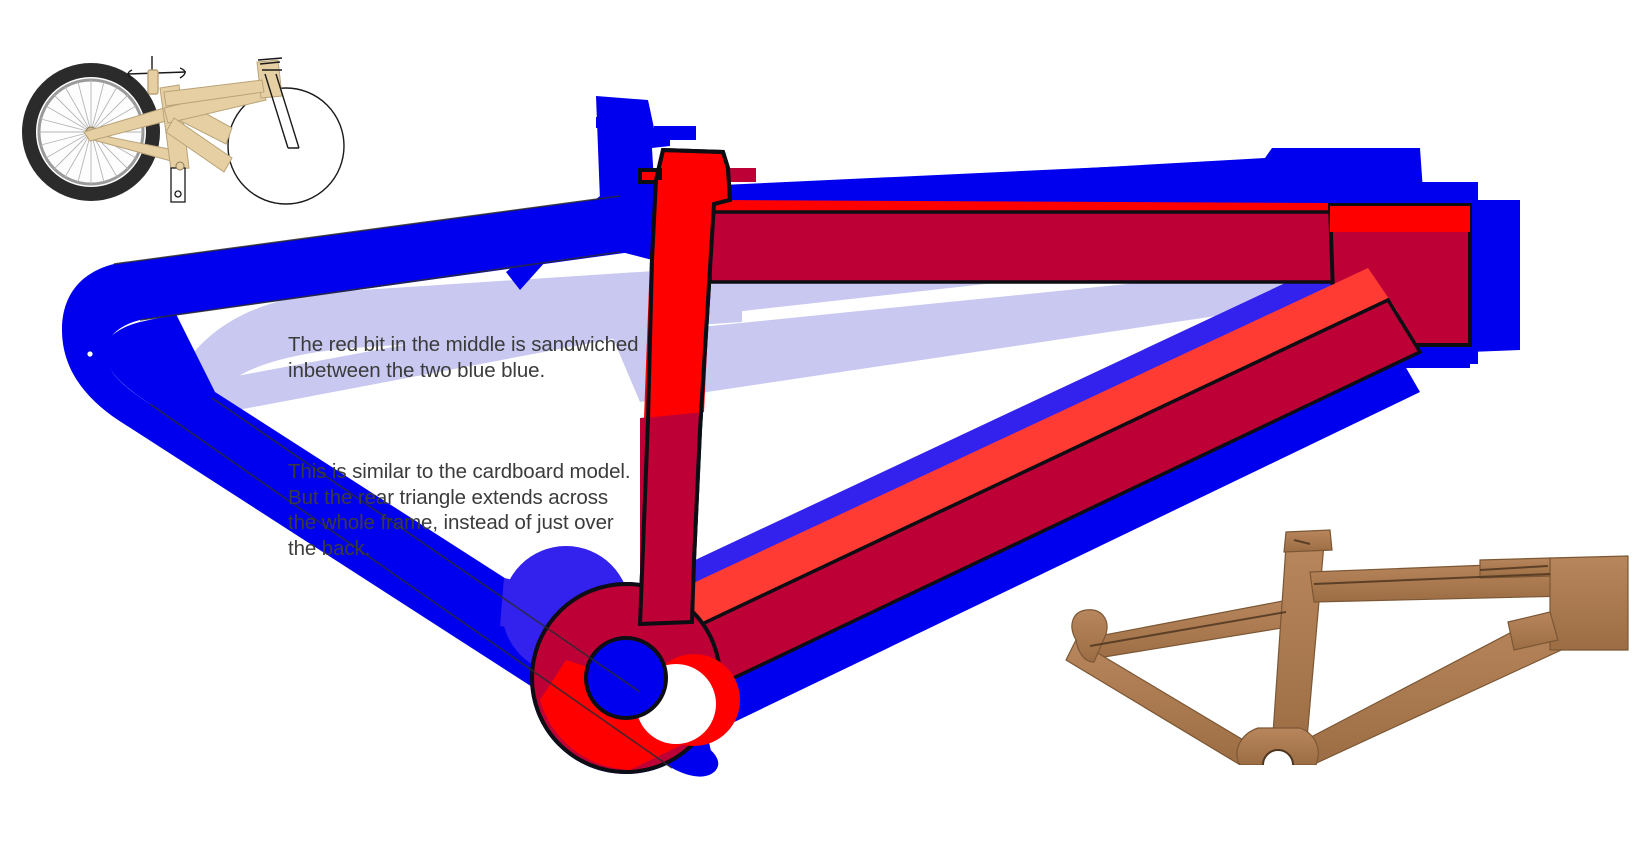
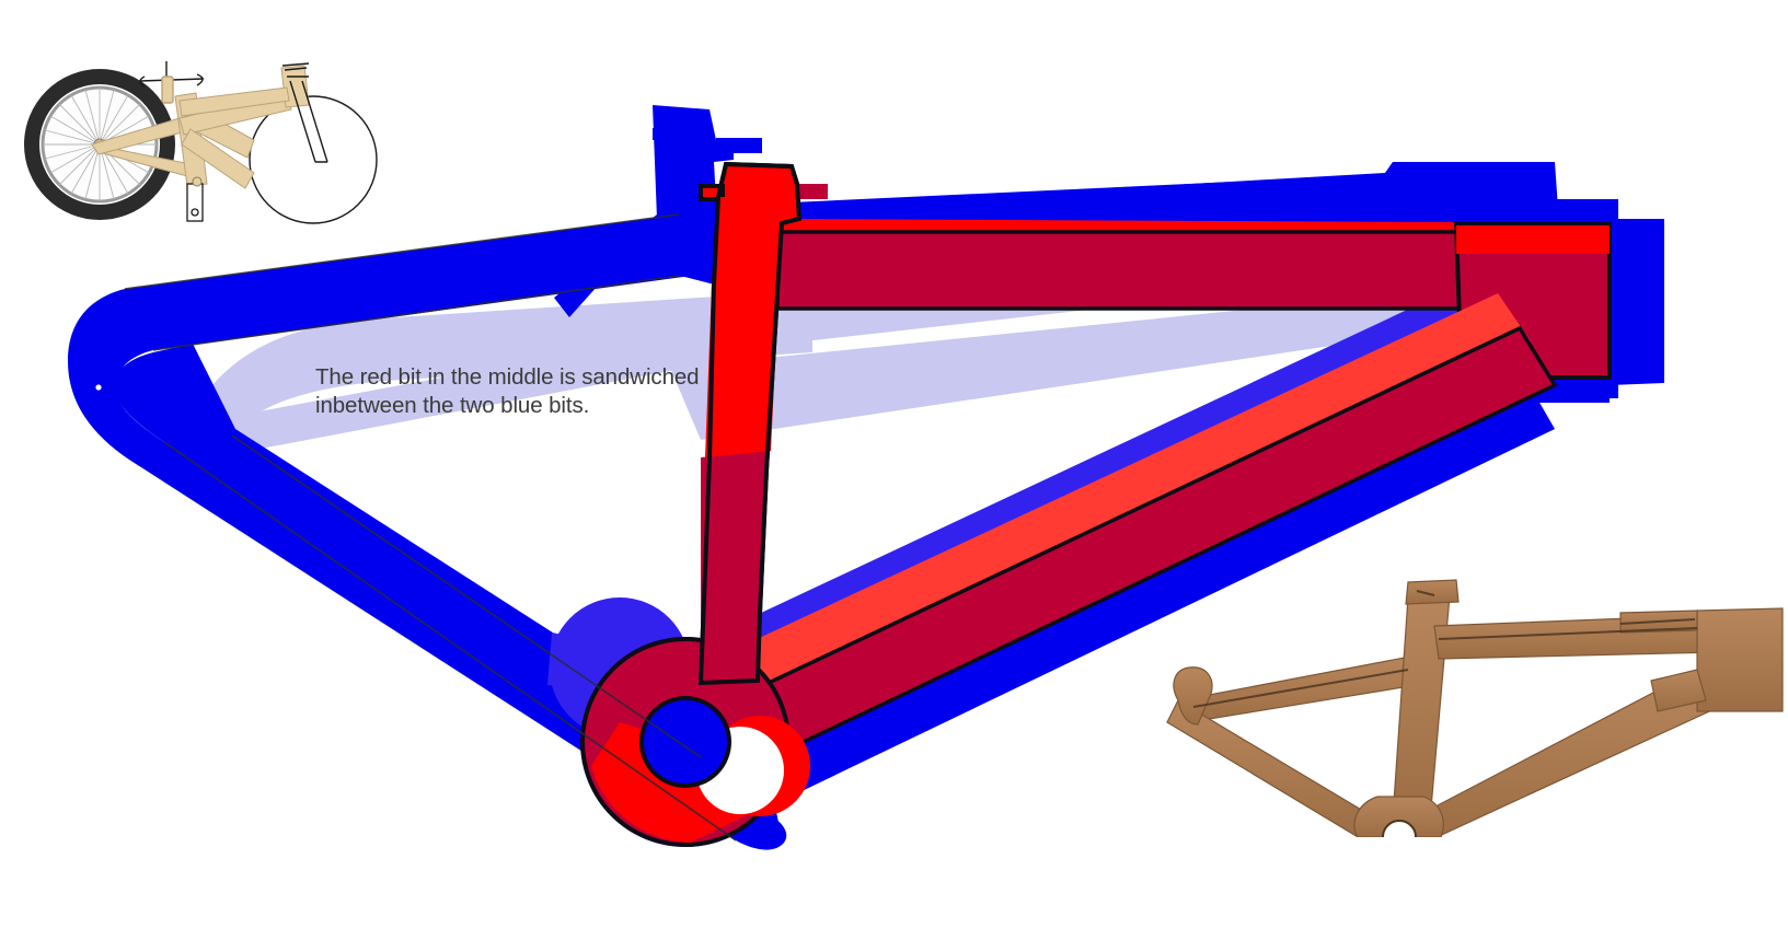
- The red bit in the middle is sandwiched inbetween the two blue blue.
+ The red bit in the middle is sandwiched inbetween the two blue bits.
- This is similar to the cardboard model. But the rear triangle extends across the whole frame, instead of just over the back.
